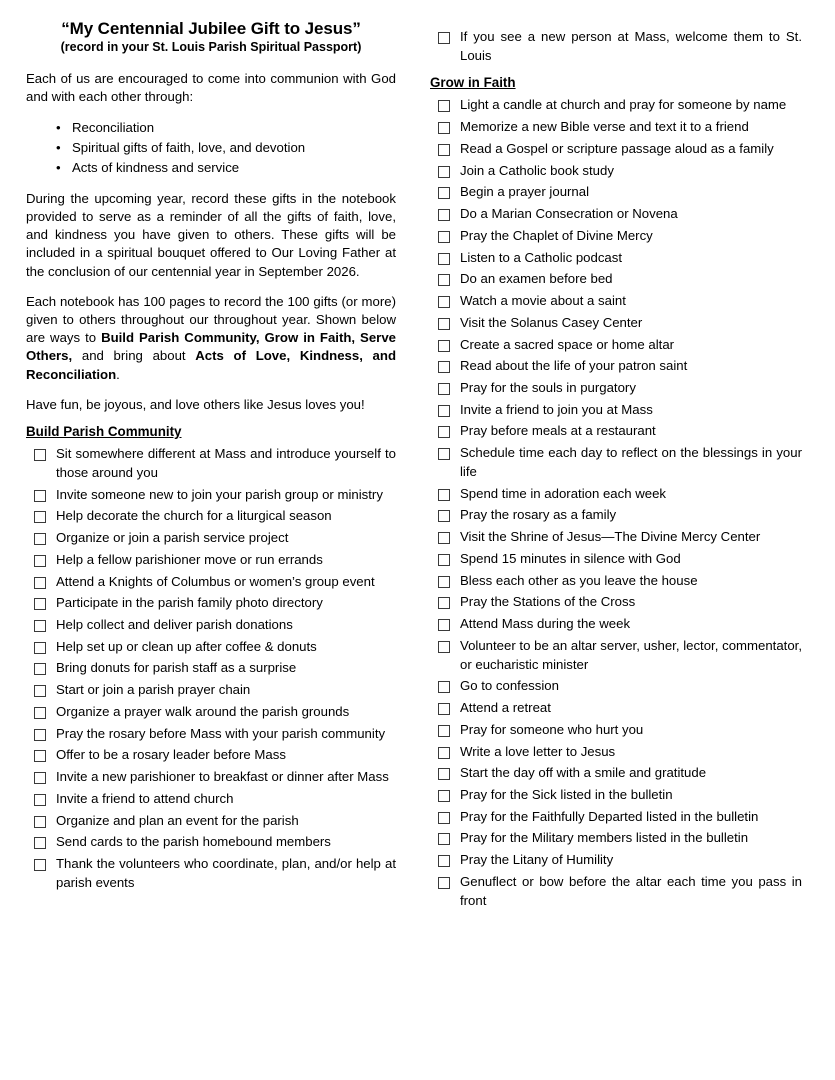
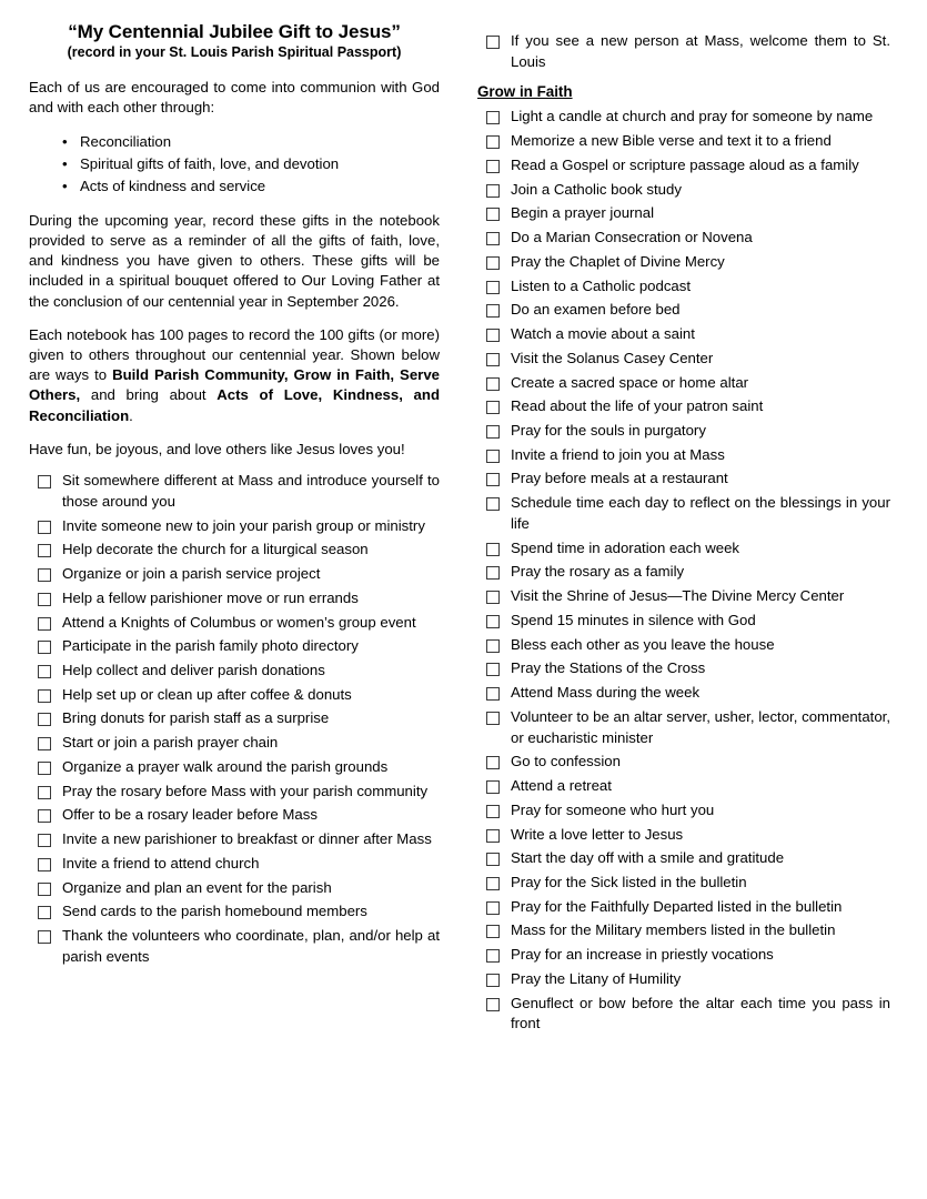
  “My Centennial Jubilee Gift to Jesus”
  (record in your St. Louis Parish Spiritual Passport)
  Each of us are encouraged to come into communion with God and with each other through:
  Reconciliation
  Spiritual gifts of faith, love, and devotion
  Acts of kindness and service
  During the upcoming year, record these gifts in the notebook provided to serve as a reminder of all the gifts of faith, love, and kindness you have given to others. These gifts will be included in a spiritual bouquet offered to Our Loving Father at the conclusion of our centennial year in September 2026.
- Each notebook has 100 pages to record the 100 gifts (or more) given to others throughout our throughout year. Shown below are ways to Build Parish Community, Grow in Faith, Serve Others, and bring about Acts of Love, Kindness, and Reconciliation.
+ Each notebook has 100 pages to record the 100 gifts (or more) given to others throughout our centennial year. Shown below are ways to Build Parish Community, Grow in Faith, Serve Others, and bring about Acts of Love, Kindness, and Reconciliation.
  Have fun, be joyous, and love others like Jesus loves you!
- Build Parish Community
  Sit somewhere different at Mass and introduce yourself to those around you
  Invite someone new to join your parish group or ministry
  Help decorate the church for a liturgical season
  Organize or join a parish service project
  Help a fellow parishioner move or run errands
  Attend a Knights of Columbus or women’s group event
  Participate in the parish family photo directory
  Help collect and deliver parish donations
  Help set up or clean up after coffee & donuts
  Bring donuts for parish staff as a surprise
  Start or join a parish prayer chain
  Organize a prayer walk around the parish grounds
  Pray the rosary before Mass with your parish community
  Offer to be a rosary leader before Mass
  Invite a new parishioner to breakfast or dinner after Mass
  Invite a friend to attend church
  Organize and plan an event for the parish
  Send cards to the parish homebound members
  Thank the volunteers who coordinate, plan, and/or help at parish events
  If you see a new person at Mass, welcome them to St. Louis
  Grow in Faith
  Light a candle at church and pray for someone by name
  Memorize a new Bible verse and text it to a friend
  Read a Gospel or scripture passage aloud as a family
  Join a Catholic book study
  Begin a prayer journal
  Do a Marian Consecration or Novena
  Pray the Chaplet of Divine Mercy
  Listen to a Catholic podcast
  Do an examen before bed
  Watch a movie about a saint
  Visit the Solanus Casey Center
  Create a sacred space or home altar
  Read about the life of your patron saint
  Pray for the souls in purgatory
  Invite a friend to join you at Mass
  Pray before meals at a restaurant
  Schedule time each day to reflect on the blessings in your life
  Spend time in adoration each week
  Pray the rosary as a family
  Visit the Shrine of Jesus—The Divine Mercy Center
  Spend 15 minutes in silence with God
  Bless each other as you leave the house
  Pray the Stations of the Cross
  Attend Mass during the week
  Volunteer to be an altar server, usher, lector, commentator, or eucharistic minister
  Go to confession
  Attend a retreat
  Pray for someone who hurt you
  Write a love letter to Jesus
  Start the day off with a smile and gratitude
  Pray for the Sick listed in the bulletin
  Pray for the Faithfully Departed listed in the bulletin
- Pray for the Military members listed in the bulletin
+ Mass for the Military members listed in the bulletin
+ Pray for an increase in priestly vocations
  Pray the Litany of Humility
  Genuflect or bow before the altar each time you pass in front
